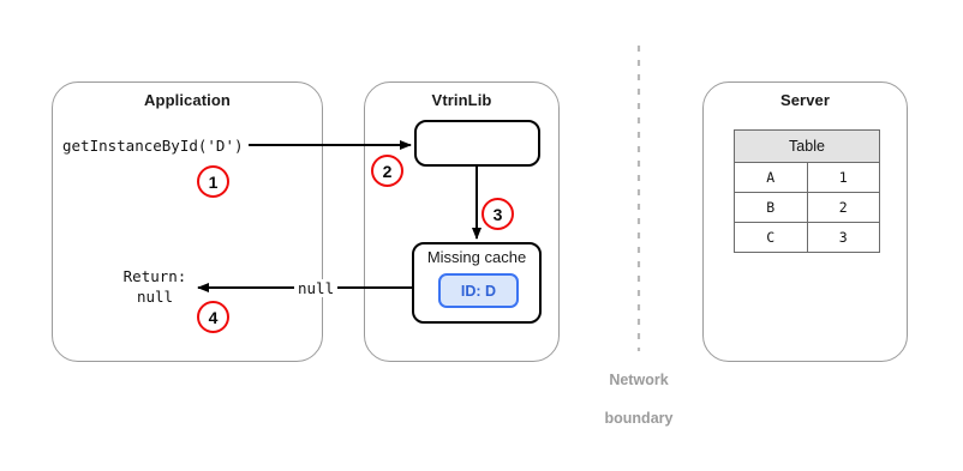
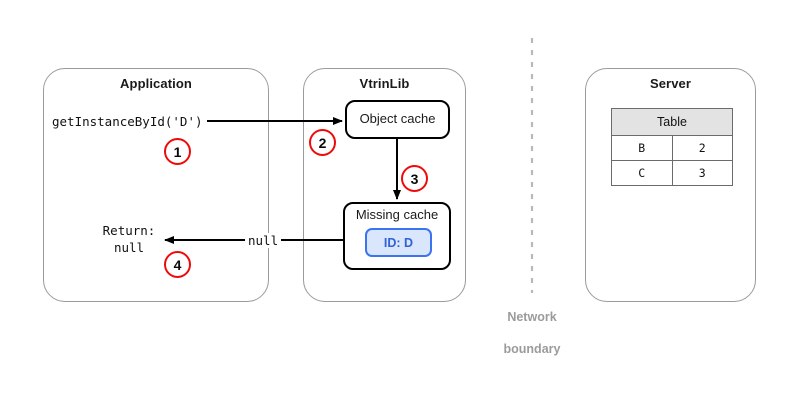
  Application
  VtrinLib
  Server
  getInstanceById('D')
  1
  Return:
  null
  4
+ Object cache
  2
  3
  Missing cache
  ID: D
  null
  Network
  boundary
  Table
- A	1
  B	2
  C	3
